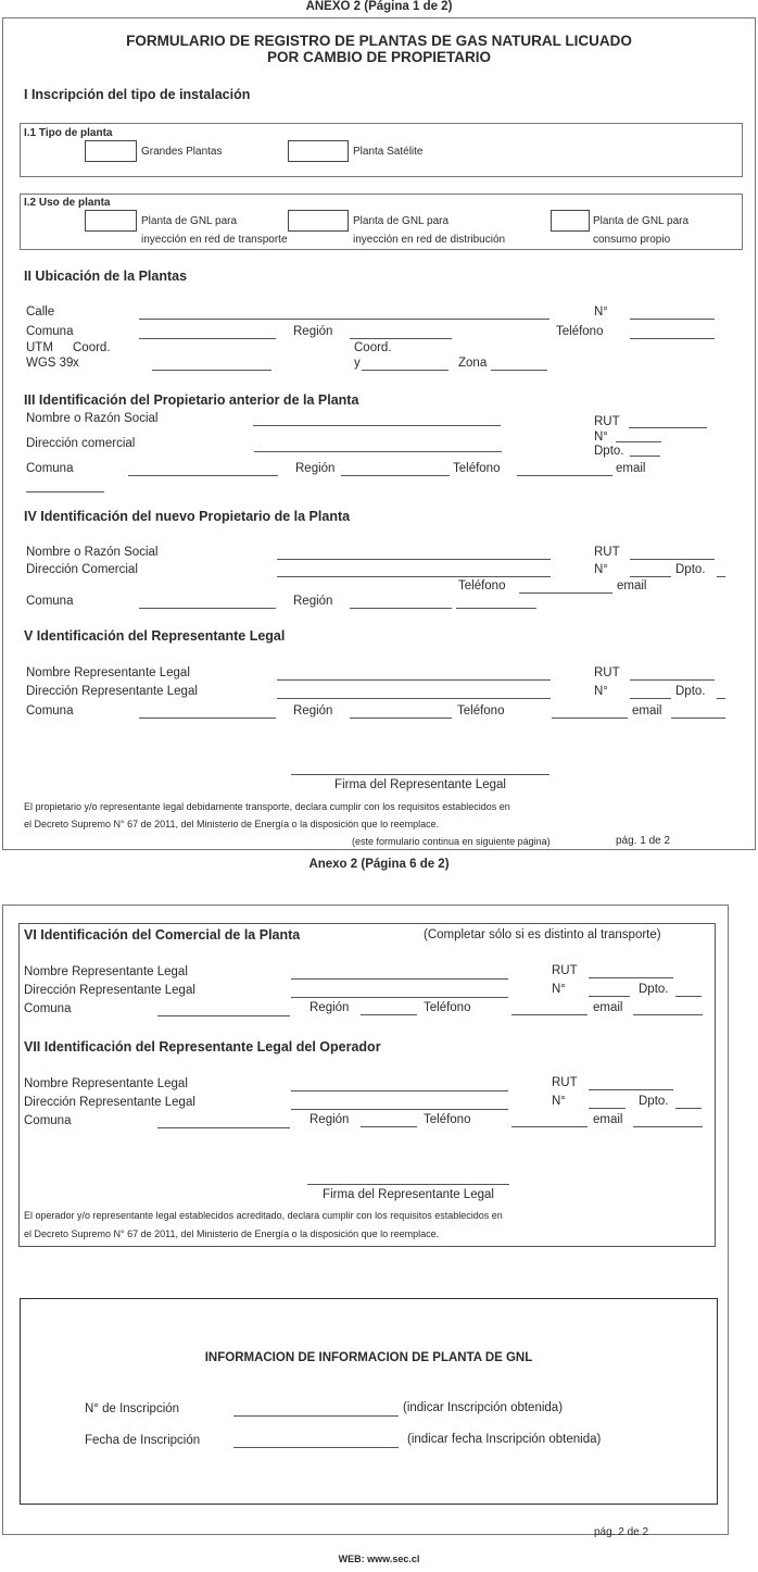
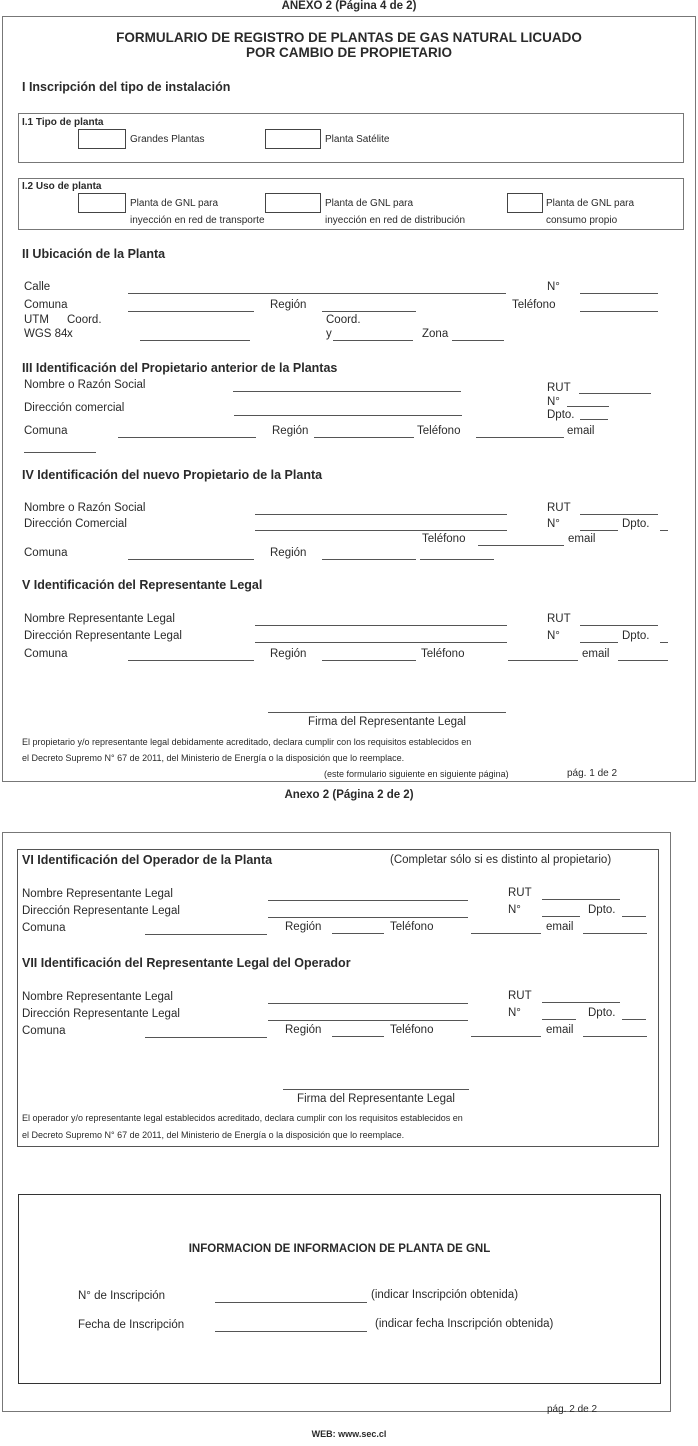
- ANEXO 2 (Página 1 de 2)
+ ANEXO 2 (Página 4 de 2)
  FORMULARIO DE REGISTRO DE PLANTAS DE GAS NATURAL LICUADO
  POR CAMBIO DE PROPIETARIO
  I Inscripción del tipo de instalación
  I.1 Tipo de planta
  Grandes Plantas
  Planta Satélite
  I.2 Uso de planta
  Planta de GNL para
  inyección en red de transporte
  Planta de GNL para
  inyección en red de distribución
  Planta de GNL para
  consumo propio
- II Ubicación de la Plantas
+ II Ubicación de la Planta
  Calle
  N°
  Comuna
  Región
  Teléfono
  UTM
  Coord.
  Coord.
- WGS 39
+ WGS 84
  x
  y
  Zona
- III Identificación del Propietario anterior de la Planta
+ III Identificación del Propietario anterior de la Plantas
  Nombre o Razón Social
  RUT
  N°
  Dirección comercial
  Dpto.
  Comuna
  Región
  Teléfono
  email
  IV Identificación del nuevo Propietario de la Planta
  Nombre o Razón Social
  RUT
  Dirección Comercial
  N°
  Dpto.
  Teléfono
  email
  Comuna
  Región
  V Identificación del Representante Legal
  Nombre Representante Legal
  RUT
  Dirección Representante Legal
  N°
  Dpto.
  Comuna
  Región
  Teléfono
  email
  Firma del Representante Legal
- El propietario y/o representante legal debidamente transporte, declara cumplir con los requisitos establecidos en
+ El propietario y/o representante legal debidamente acreditado, declara cumplir con los requisitos establecidos en
  el Decreto Supremo N° 67 de 2011, del Ministerio de Energía o la disposición que lo reemplace.
- (este formulario continua en siguiente página)
+ (este formulario siguiente en siguiente página)
  pág. 1 de 2
- Anexo 2 (Página 6 de 2)
+ Anexo 2 (Página 2 de 2)
- VI Identificación del Comercial de la Planta
+ VI Identificación del Operador de la Planta
- (Completar sólo si es distinto al transporte)
+ (Completar sólo si es distinto al propietario)
  Nombre Representante Legal
  RUT
  Dirección Representante Legal
  N°
  Dpto.
  Comuna
  Región
  Teléfono
  email
  VII Identificación del Representante Legal del Operador
  Nombre Representante Legal
  RUT
  Dirección Representante Legal
  N°
  Dpto.
  Comuna
  Región
  Teléfono
  email
  Firma del Representante Legal
  El operador y/o representante legal establecidos acreditado, declara cumplir con los requisitos establecidos en
  el Decreto Supremo N° 67 de 2011, del Ministerio de Energía o la disposición que lo reemplace.
  INFORMACION DE INFORMACION DE PLANTA DE GNL
  N° de Inscripción
  (indicar Inscripción obtenida)
  Fecha de Inscripción
  (indicar fecha Inscripción obtenida)
  pág. 2 de 2
  WEB: www.sec.cl
